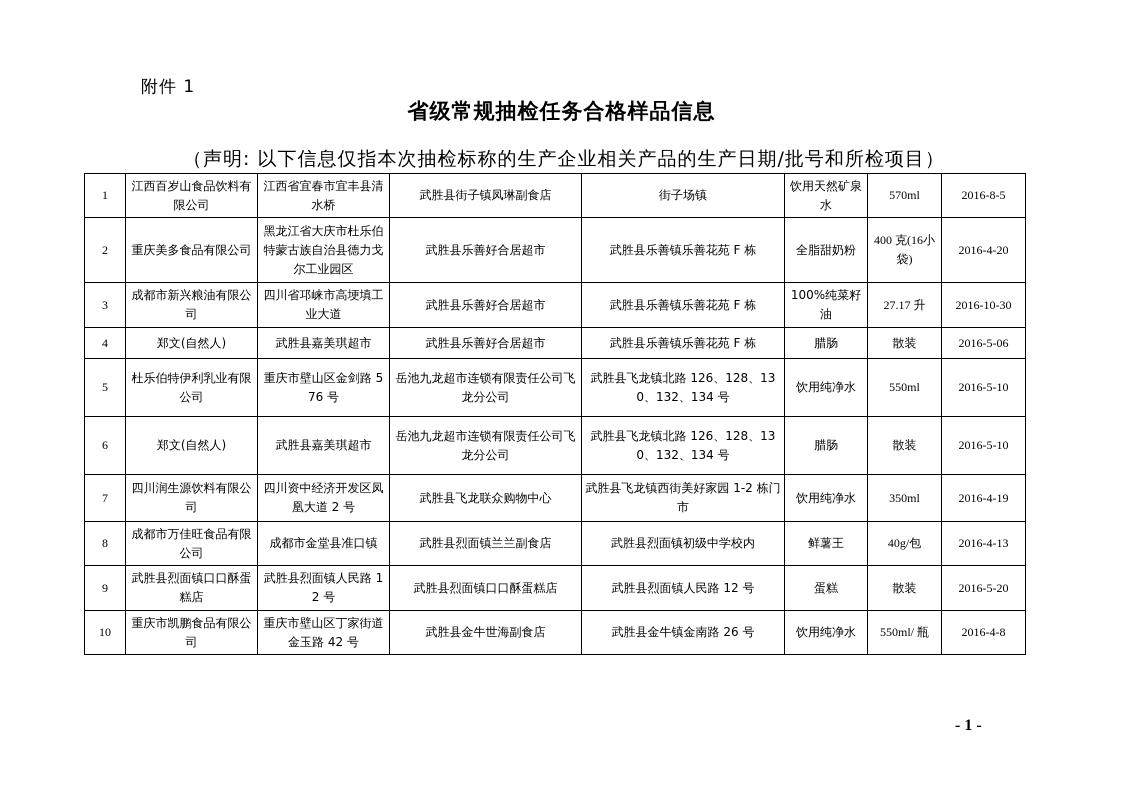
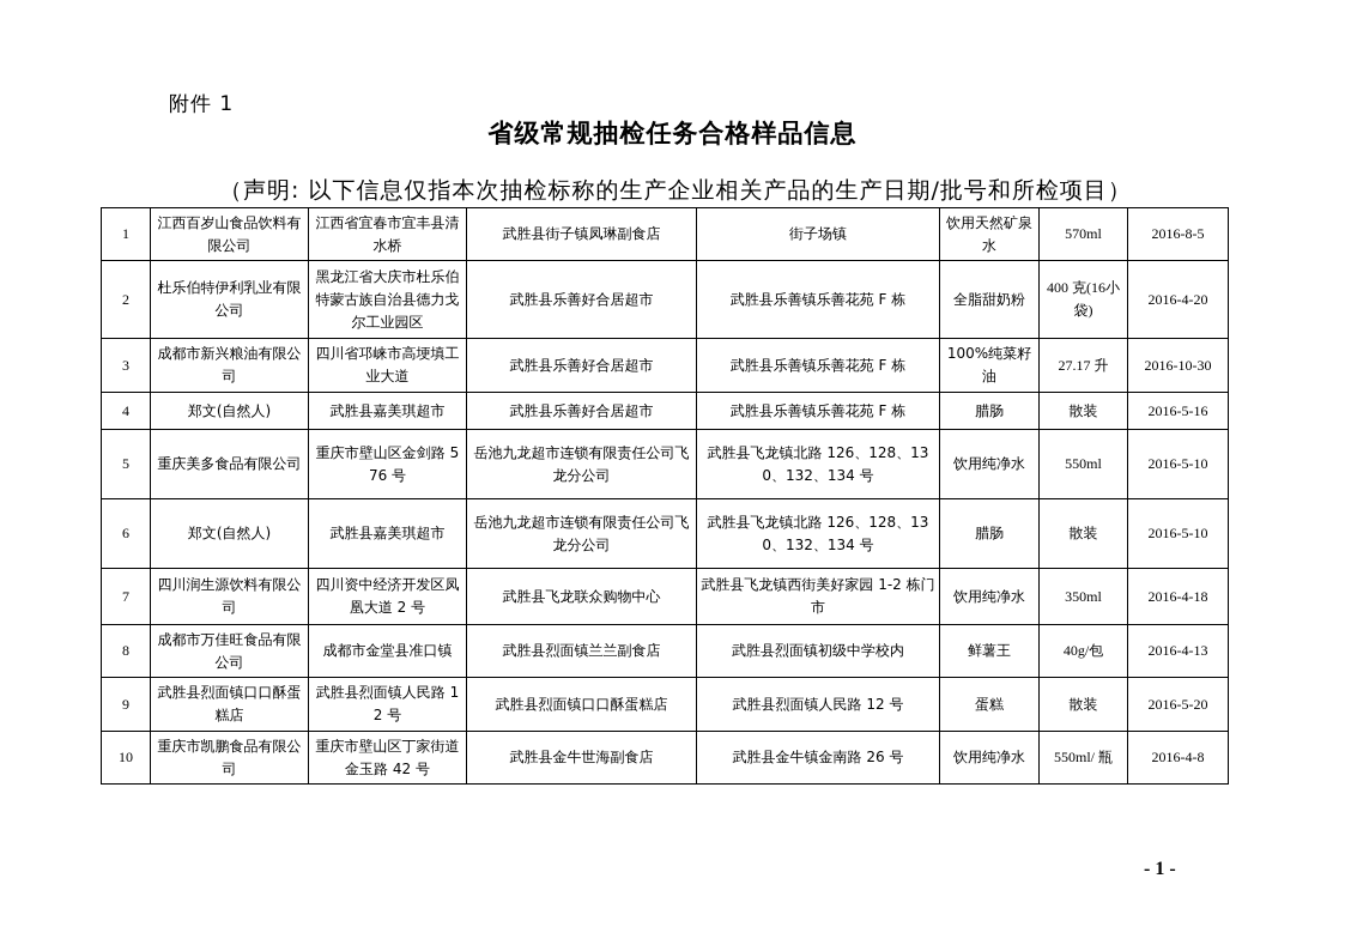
  附件 1
  省级常规抽检任务合格样品信息
  （声明: 以下信息仅指本次抽检标称的生产企业相关产品的生产日期/批号和所检项目）
  1	江西百岁山食品饮料有限公司	江西省宜春市宜丰县清水桥	武胜县街子镇凤琳副食店	街子场镇	饮用天然矿泉水	570ml	2016-8-5
- 2	重庆美多食品有限公司	黑龙江省大庆市杜乐伯特蒙古族自治县德力戈尔工业园区	武胜县乐善好合居超市	武胜县乐善镇乐善花苑 F 栋	全脂甜奶粉	400 克(16小袋)	2016-4-20
+ 2	杜乐伯特伊利乳业有限公司	黑龙江省大庆市杜乐伯特蒙古族自治县德力戈尔工业园区	武胜县乐善好合居超市	武胜县乐善镇乐善花苑 F 栋	全脂甜奶粉	400 克(16小袋)	2016-4-20
  3	成都市新兴粮油有限公司	四川省邛崃市高埂填工业大道	武胜县乐善好合居超市	武胜县乐善镇乐善花苑 F 栋	100%纯菜籽油	27.17 升	2016-10-30
- 4	郑文(自然人)	武胜县嘉美琪超市	武胜县乐善好合居超市	武胜县乐善镇乐善花苑 F 栋	腊肠	散装	2016-5-06
+ 4	郑文(自然人)	武胜县嘉美琪超市	武胜县乐善好合居超市	武胜县乐善镇乐善花苑 F 栋	腊肠	散装	2016-5-16
- 5	杜乐伯特伊利乳业有限公司	重庆市壁山区金剑路 576 号	岳池九龙超市连锁有限责任公司飞龙分公司	武胜县飞龙镇北路 126、128、130、132、134 号	饮用纯净水	550ml	2016-5-10
+ 5	重庆美多食品有限公司	重庆市壁山区金剑路 576 号	岳池九龙超市连锁有限责任公司飞龙分公司	武胜县飞龙镇北路 126、128、130、132、134 号	饮用纯净水	550ml	2016-5-10
  6	郑文(自然人)	武胜县嘉美琪超市	岳池九龙超市连锁有限责任公司飞龙分公司	武胜县飞龙镇北路 126、128、130、132、134 号	腊肠	散装	2016-5-10
- 7	四川润生源饮料有限公司	四川资中经济开发区凤凰大道 2 号	武胜县飞龙联众购物中心	武胜县飞龙镇西街美好家园 1-2 栋门市	饮用纯净水	350ml	2016-4-19
+ 7	四川润生源饮料有限公司	四川资中经济开发区凤凰大道 2 号	武胜县飞龙联众购物中心	武胜县飞龙镇西街美好家园 1-2 栋门市	饮用纯净水	350ml	2016-4-18
  8	成都市万佳旺食品有限公司	成都市金堂县准口镇	武胜县烈面镇兰兰副食店	武胜县烈面镇初级中学校内	鲜薯王	40g/包	2016-4-13
  9	武胜县烈面镇口口酥蛋糕店	武胜县烈面镇人民路 12 号	武胜县烈面镇口口酥蛋糕店	武胜县烈面镇人民路 12 号	蛋糕	散装	2016-5-20
  10	重庆市凯鹏食品有限公司	重庆市壁山区丁家街道金玉路 42 号	武胜县金牛世海副食店	武胜县金牛镇金南路 26 号	饮用纯净水	550ml/ 瓶	2016-4-8
  - 1 -
